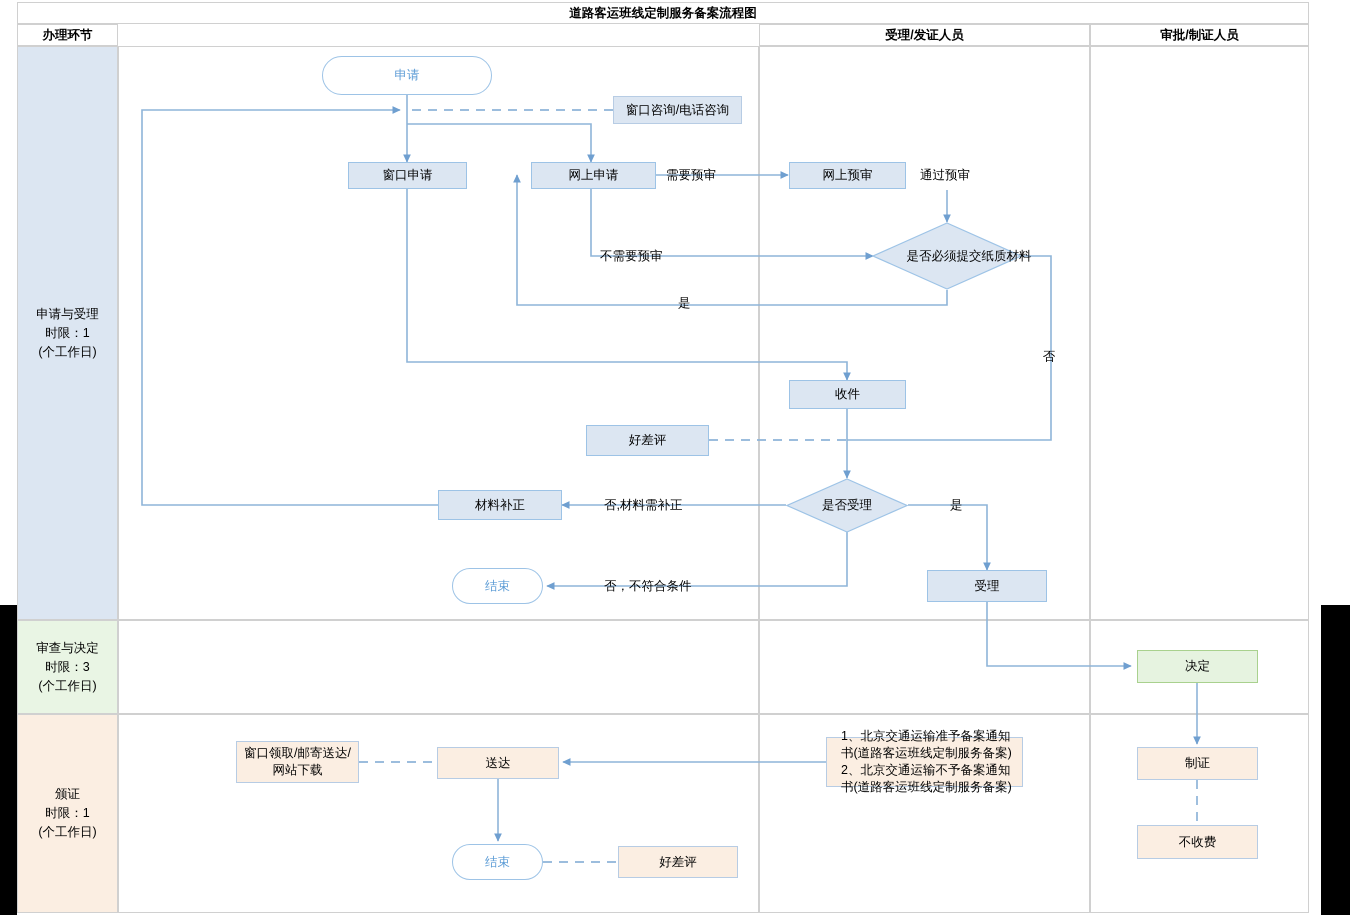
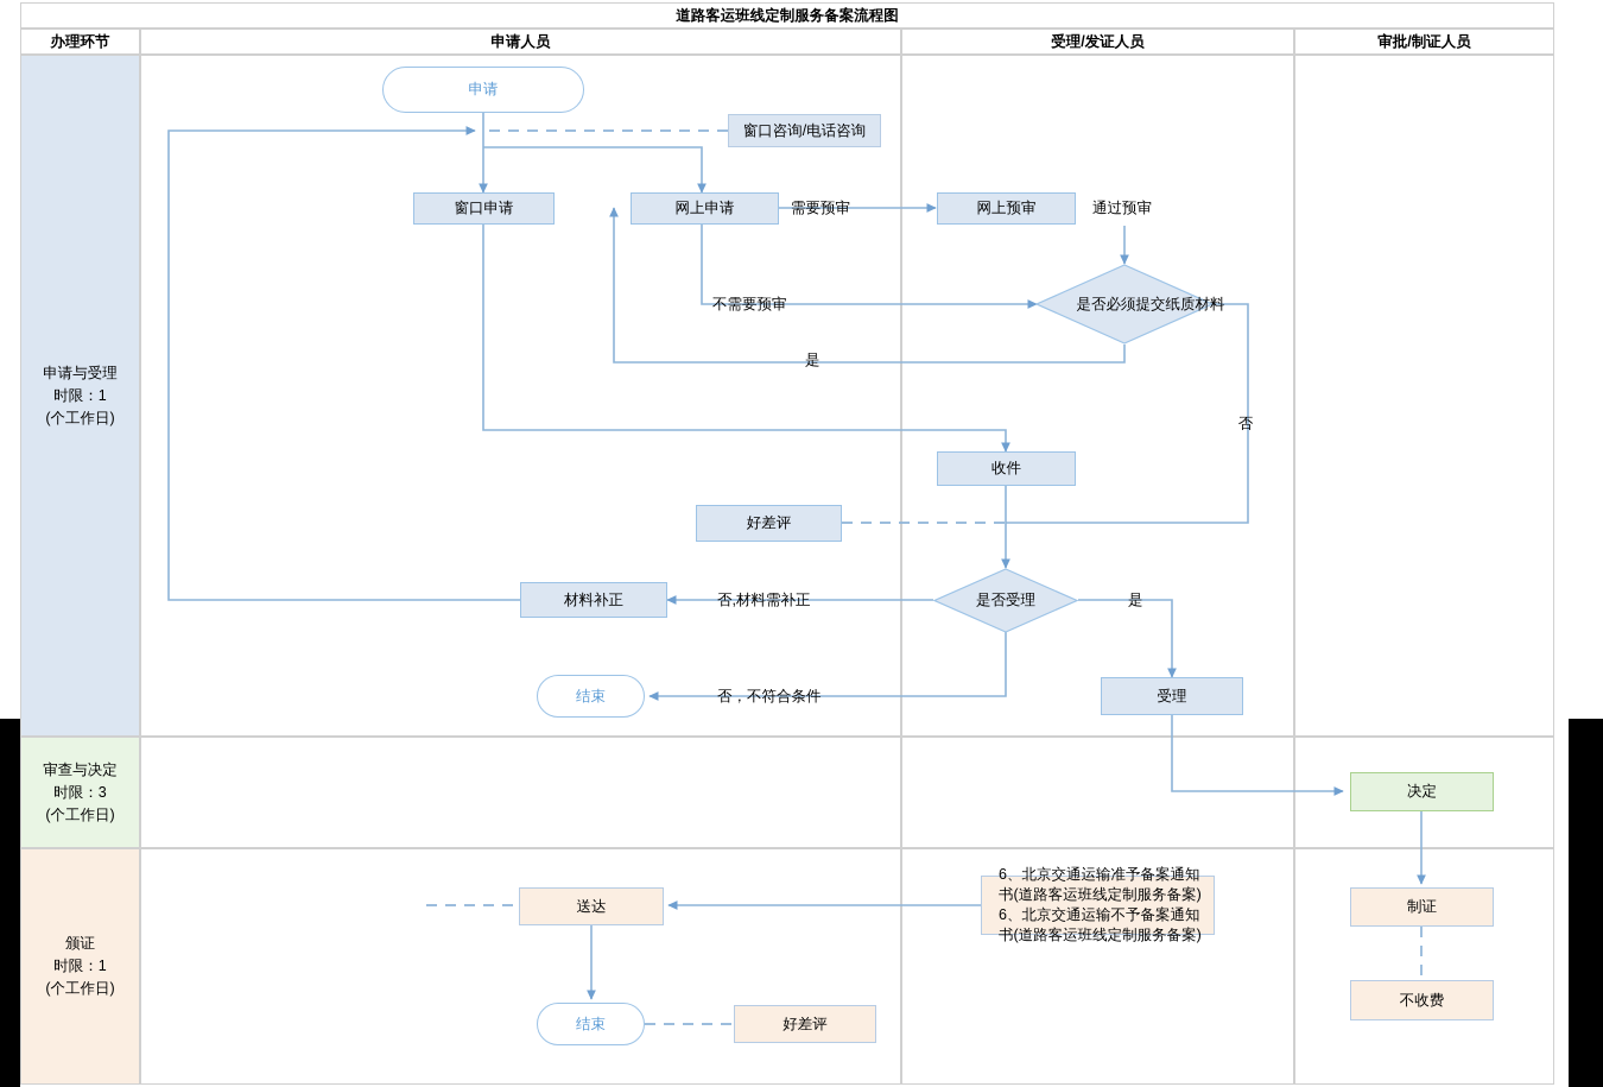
  道路客运班线定制服务备案流程图
  办理环节
+ 申请人员
  受理/发证人员
  审批/制证人员
  申请与受理
  时限：1
  (个工作日)
  审查与决定
  时限：3
  (个工作日)
  颁证
  时限：1
  (个工作日)
  申请
  窗口咨询/电话咨询
  窗口申请
  网上申请
  网上预审
  是否必须提交纸质材料
  收件
  好差评
  材料补正
  是否受理
  结束
  受理
  决定
- 1、北京交通运输准予备案通知书(道路客运班线定制服务备案)
+ 6、北京交通运输准予备案通知书(道路客运班线定制服务备案)
- 2、北京交通运输不予备案通知书(道路客运班线定制服务备案)
+ 6、北京交通运输不予备案通知书(道路客运班线定制服务备案)
- 窗口领取/邮寄送达/网站下载
  送达
  结束
  好差评
  制证
  不收费
  需要预审
  通过预审
  不需要预审
  是
  否,材料需补正
  是
  否，不符合条件
